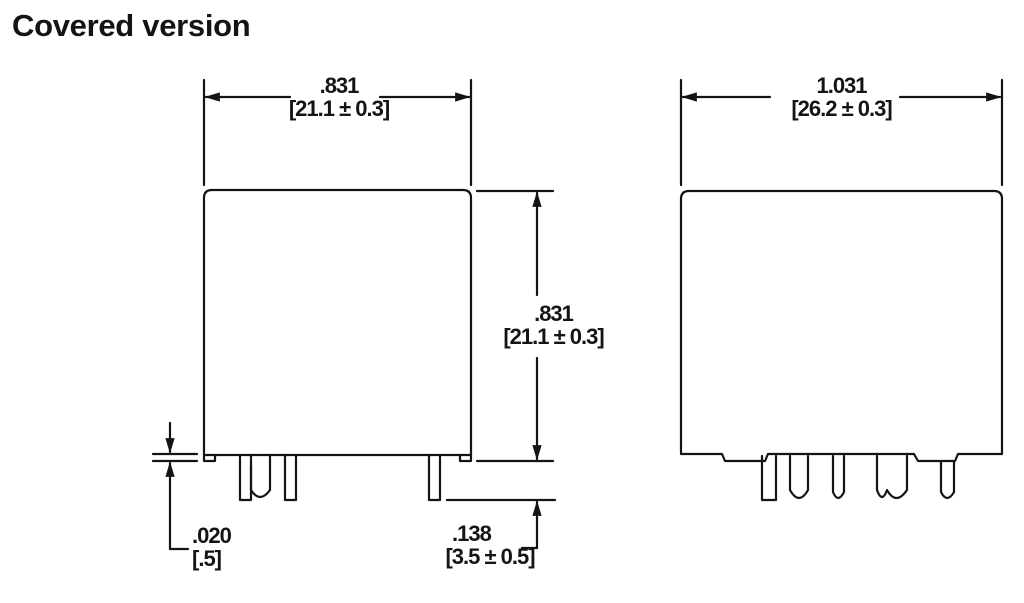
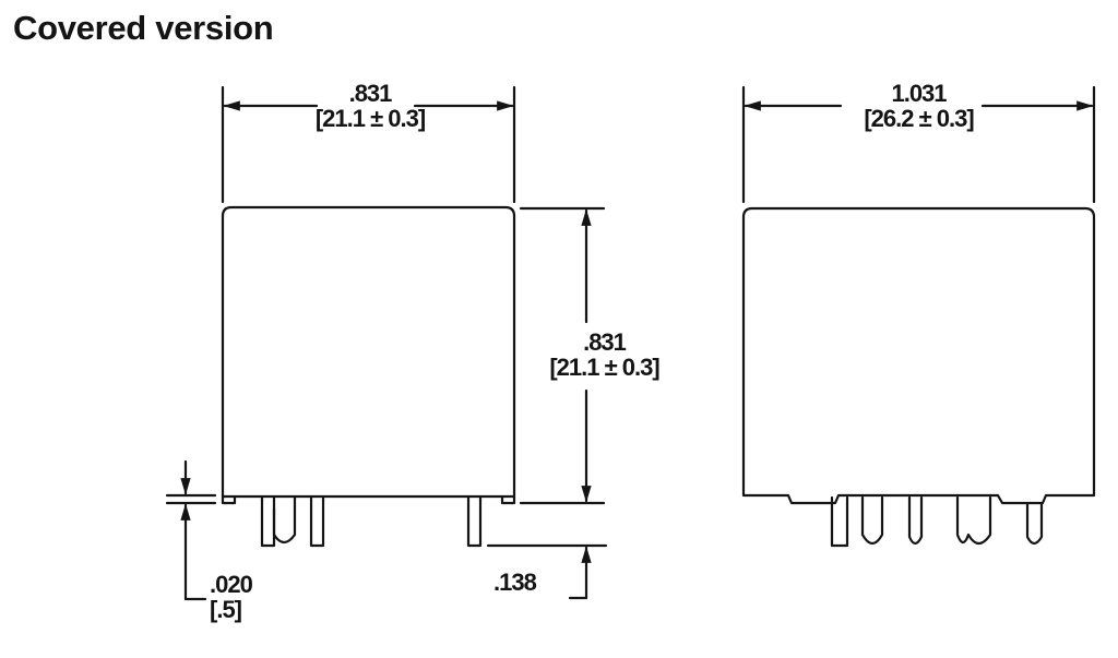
  Covered version
  .831
  [21.1 ± 0.3]
  1.031
  [26.2 ± 0.3]
  .831
  [21.1 ± 0.3]
  .138
- [3.5 ± 0.5]
  .020
  [.5]
